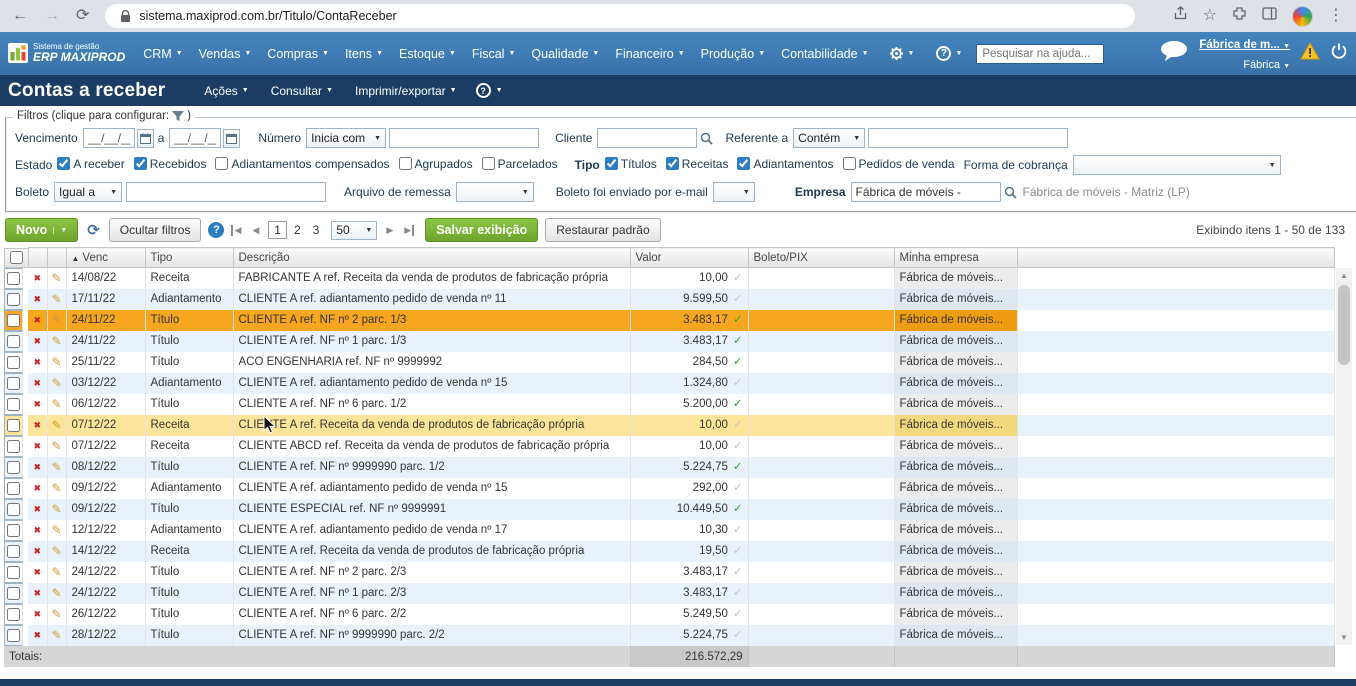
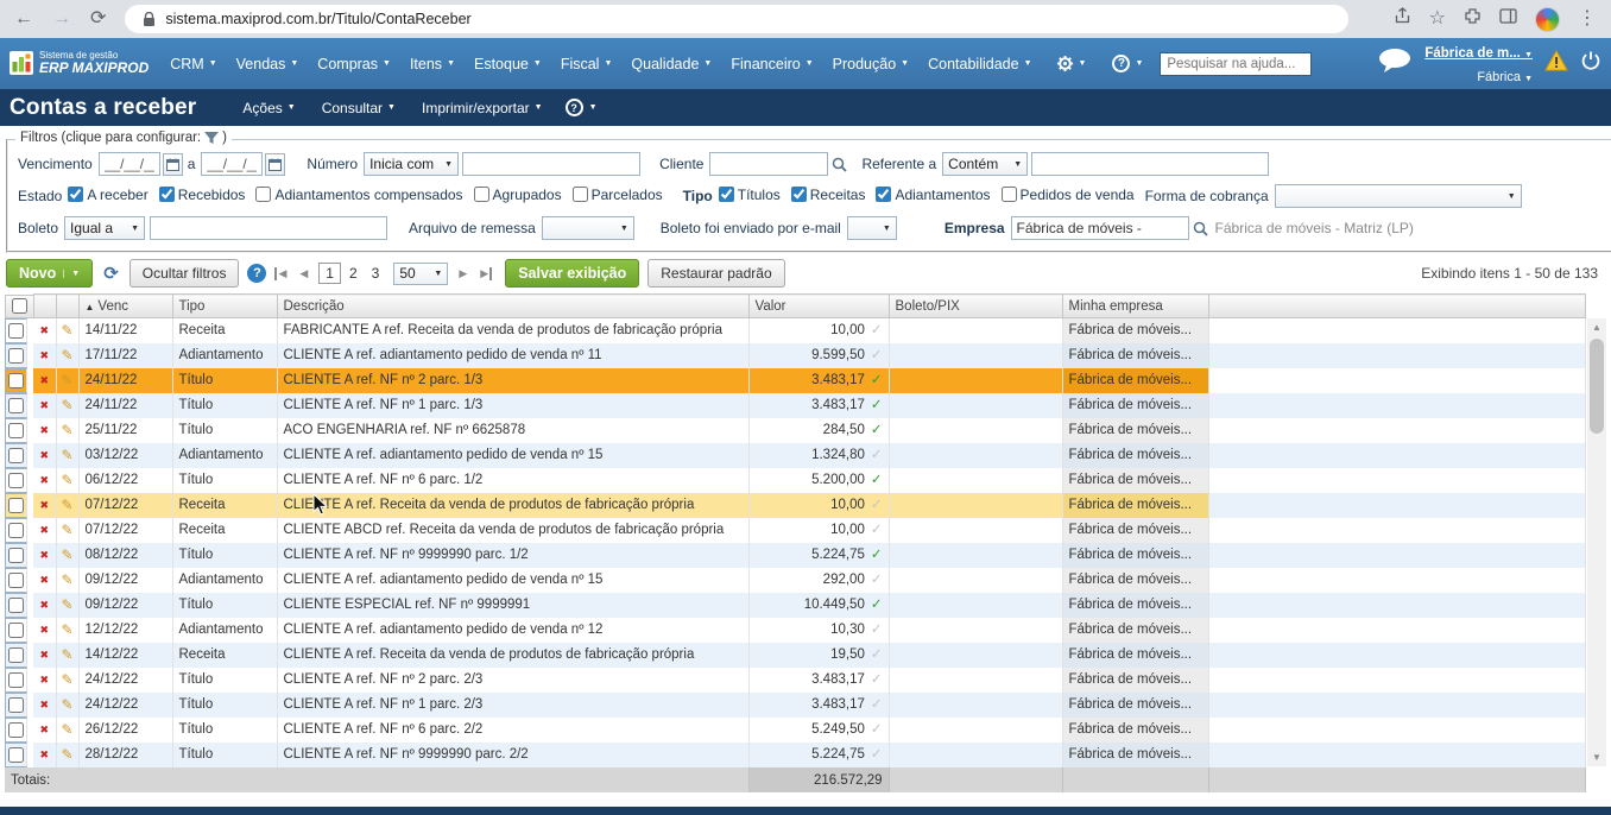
  ←
  →
  ⟳
  sistema.maxiprod.com.br/Titulo/ContaReceber
  ☆
  ⋮
  Sistema de gestão
  ERP MAXIPROD
  CRM
  Vendas
  Compras
  Itens
  Estoque
  Fiscal
  Qualidade
  Financeiro
  Produção
  Contabilidade
  ?
  Pesquisar na ajuda...
  Fábrica de m...
  Fábrica
  Contas a receber
  Ações
  Consultar
  Imprimir/exportar
  ?
  Filtros (clique para configurar:
  )
  Vencimento
  __/__/_
  a
  __/__/_
  Número
  Inicia com
  Cliente
  Referente a
  Contém
  Estado
  A receber
  Recebidos
  Adiantamentos compensados
  Agrupados
  Parcelados
  Tipo
  Títulos
  Receitas
  Adiantamentos
  Pedidos de venda
  Forma de cobrança
  Boleto
  Igual a
  Arquivo de remessa
  Boleto foi enviado por e-mail
  Empresa
  Fábrica de móveis -
  Fábrica de móveis - Matriz (LP)
  Novo
  ⟳
  Ocultar filtros
  ?
  ◀
  ◀
  1
  2
  3
  50
  ▶
  ▶
  Salvar exibição
  Restaurar padrão
  Exibindo itens 1 - 50 de 133
  			▲ Venc	Tipo	Descrição	Valor	Boleto/PIX	Minha empresa
- 	✖	✎	14/08/22	Receita	FABRICANTE A ref. Receita da venda de produtos de fabricação própria	10,00 ✓		Fábrica de móveis...
+ 	✖	✎	14/11/22	Receita	FABRICANTE A ref. Receita da venda de produtos de fabricação própria	10,00 ✓		Fábrica de móveis...
  	✖	✎	17/11/22	Adiantamento	CLIENTE A ref. adiantamento pedido de venda nº 11	9.599,50 ✓		Fábrica de móveis...
  	✖	✎	24/11/22	Título	CLIENTE A ref. NF nº 2 parc. 1/3	3.483,17 ✓		Fábrica de móveis...
  	✖	✎	24/11/22	Título	CLIENTE A ref. NF nº 1 parc. 1/3	3.483,17 ✓		Fábrica de móveis...
- 	✖	✎	25/11/22	Título	ACO ENGENHARIA ref. NF nº 9999992	284,50 ✓		Fábrica de móveis...
+ 	✖	✎	25/11/22	Título	ACO ENGENHARIA ref. NF nº 6625878	284,50 ✓		Fábrica de móveis...
  	✖	✎	03/12/22	Adiantamento	CLIENTE A ref. adiantamento pedido de venda nº 15	1.324,80 ✓		Fábrica de móveis...
  	✖	✎	06/12/22	Título	CLIENTE A ref. NF nº 6 parc. 1/2	5.200,00 ✓		Fábrica de móveis...
  	✖	✎	07/12/22	Receita	CLIETE A ref. Receita da venda de produtos de fabricação própria	10,00 ✓		Fábrica de móveis...
  	✖	✎	07/12/22	Receita	CLIENTE ABCD ref. Receita da venda de produtos de fabricação própria	10,00 ✓		Fábrica de móveis...
  	✖	✎	08/12/22	Título	CLIENTE A ref. NF nº 9999990 parc. 1/2	5.224,75 ✓		Fábrica de móveis...
  	✖	✎	09/12/22	Adiantamento	CLIENTE A ref. adiantamento pedido de venda nº 15	292,00 ✓		Fábrica de móveis...
  	✖	✎	09/12/22	Título	CLIENTE ESPECIAL ref. NF nº 9999991	10.449,50 ✓		Fábrica de móveis...
- 	✖	✎	12/12/22	Adiantamento	CLIENTE A ref. adiantamento pedido de venda nº 17	10,30 ✓		Fábrica de móveis...
+ 	✖	✎	12/12/22	Adiantamento	CLIENTE A ref. adiantamento pedido de venda nº 12	10,30 ✓		Fábrica de móveis...
  	✖	✎	14/12/22	Receita	CLIENTE A ref. Receita da venda de produtos de fabricação própria	19,50 ✓		Fábrica de móveis...
  	✖	✎	24/12/22	Título	CLIENTE A ref. NF nº 2 parc. 2/3	3.483,17 ✓		Fábrica de móveis...
  	✖	✎	24/12/22	Título	CLIENTE A ref. NF nº 1 parc. 2/3	3.483,17 ✓		Fábrica de móveis...
  	✖	✎	26/12/22	Título	CLIENTE A ref. NF nº 6 parc. 2/2	5.249,50 ✓		Fábrica de móveis...
  	✖	✎	28/12/22	Título	CLIENTE A ref. NF nº 9999990 parc. 2/2	5.224,75 ✓		Fábrica de móveis...
  Totais:	216.572,29
  ▲
  ▼
